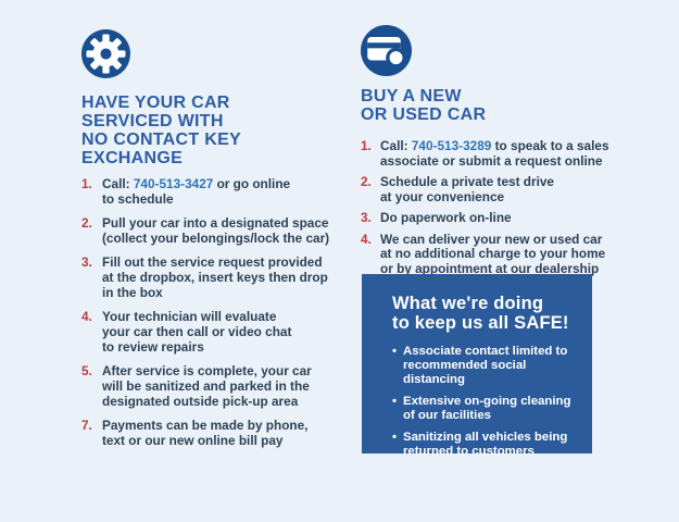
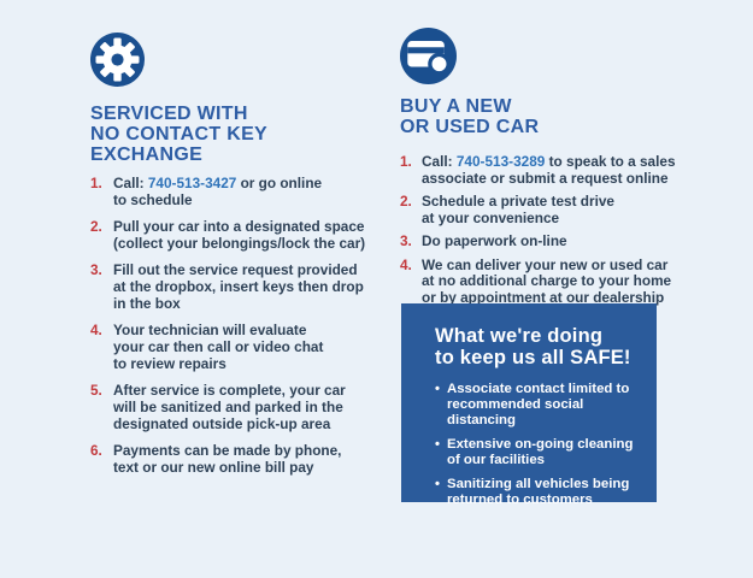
- HAVE YOUR CAR
  SERVICED WITH
  NO CONTACT KEY
  EXCHANGE
  1.
  Call: 740-513-3427 or go online
  to schedule
  2.
  Pull your car into a designated space
  (collect your belongings/lock the car)
  3.
  Fill out the service request provided
  at the dropbox, insert keys then drop
  in the box
  4.
  Your technician will evaluate
  your car then call or video chat
  to review repairs
  5.
  After service is complete, your car
  will be sanitized and parked in the
  designated outside pick-up area
- 7.
+ 6.
  Payments can be made by phone,
  text or our new online bill pay
  BUY A NEW
  OR USED CAR
  1.
  Call: 740-513-3289 to speak to a sales
  associate or submit a request online
  2.
  Schedule a private test drive
  at your convenience
  3.
  Do paperwork on-line
  4.
  We can deliver your new or used car
  at no additional charge to your home
  or by appointment at our dealership
  What we're doing
  to keep us all SAFE!
  Associate contact limited to
  recommended social distancing
  Extensive on-going cleaning
  of our facilities
  Sanitizing all vehicles being
  returned to customers
